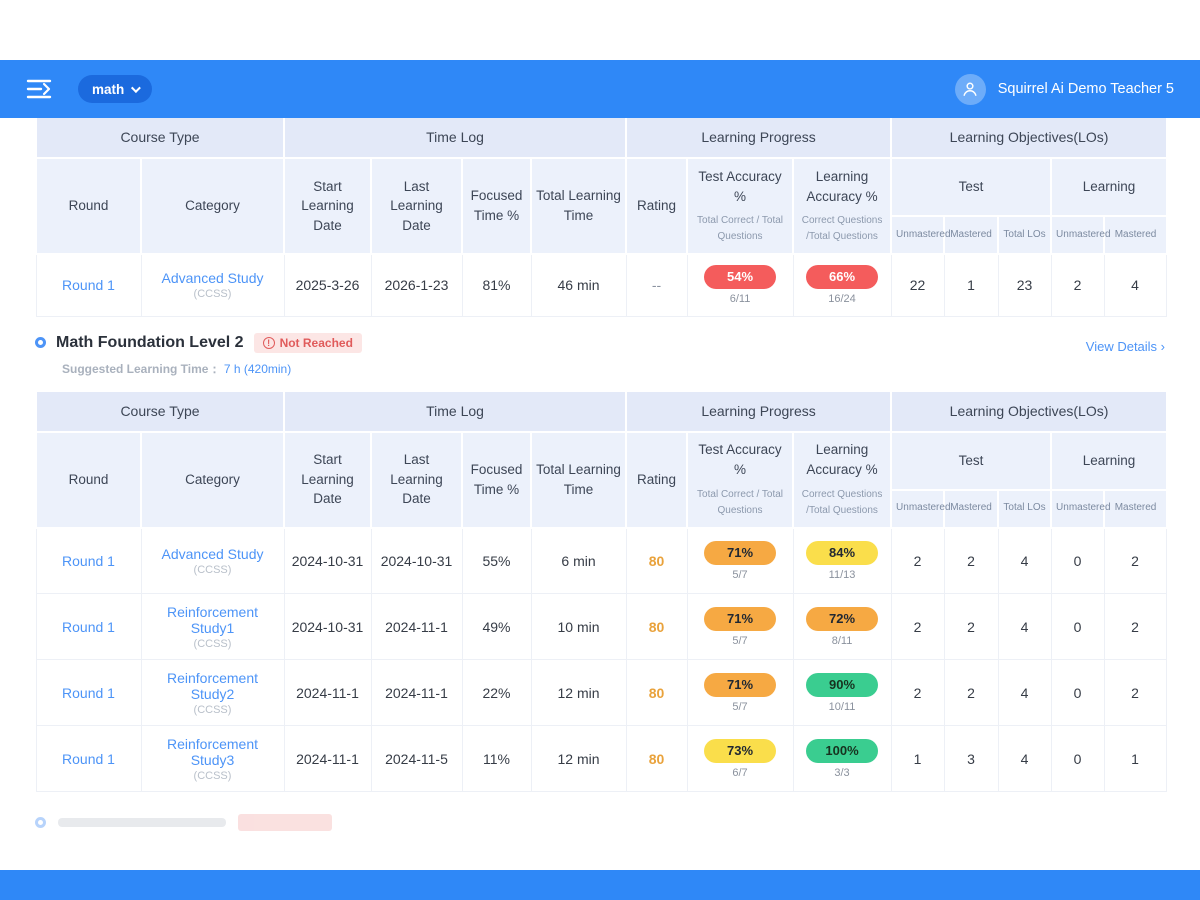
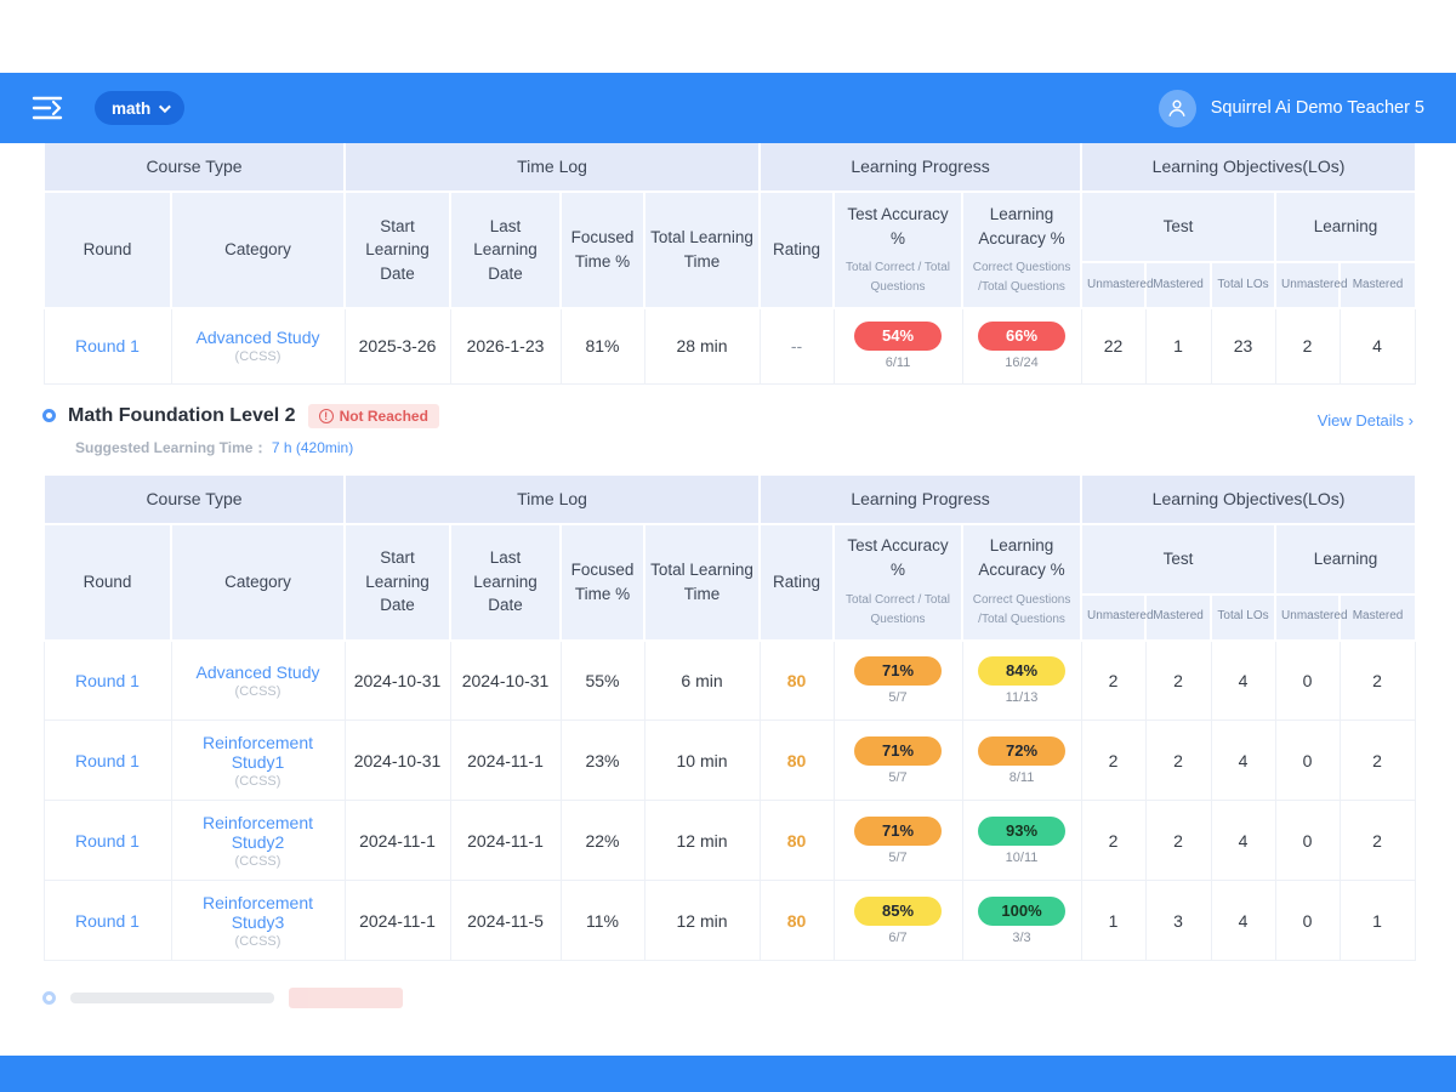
  math
  Squirrel Ai Demo Teacher 5
  Course Type	Time Log	Learning Progress	Learning Objectives(LOs)
  Round	Category	Start Learning Date	Last Learning Date	Focused Time %	Total Learning Time	Rating	Test Accuracy % Total Correct / Total Questions	Learning Accuracy % Correct Questions /Total Questions	Test	Learning
  Unmastered	Mastered	Total LOs	Unmastered	Mastered
- Round 1	Advanced Study (CCSS)	2025-3-26	2026-1-23	81%	46 min	--	54% 6/11	66% 16/24	22	1	23	2	4
+ Round 1	Advanced Study (CCSS)	2025-3-26	2026-1-23	81%	28 min	--	54% 6/11	66% 16/24	22	1	23	2	4
  Math Foundation Level 2
  !
  Not Reached
  Suggested Learning Time： 7 h (420min)
  View Details ›
  Course Type	Time Log	Learning Progress	Learning Objectives(LOs)
  Round	Category	Start Learning Date	Last Learning Date	Focused Time %	Total Learning Time	Rating	Test Accuracy % Total Correct / Total Questions	Learning Accuracy % Correct Questions /Total Questions	Test	Learning
  Unmastered	Mastered	Total LOs	Unmastered	Mastered
  Round 1	Advanced Study (CCSS)	2024-10-31	2024-10-31	55%	6 min	80	71% 5/7	84% 11/13	2	2	4	0	2
- Round 1	Reinforcement Study1 (CCSS)	2024-10-31	2024-11-1	49%	10 min	80	71% 5/7	72% 8/11	2	2	4	0	2
+ Round 1	Reinforcement Study1 (CCSS)	2024-10-31	2024-11-1	23%	10 min	80	71% 5/7	72% 8/11	2	2	4	0	2
- Round 1	Reinforcement Study2 (CCSS)	2024-11-1	2024-11-1	22%	12 min	80	71% 5/7	90% 10/11	2	2	4	0	2
+ Round 1	Reinforcement Study2 (CCSS)	2024-11-1	2024-11-1	22%	12 min	80	71% 5/7	93% 10/11	2	2	4	0	2
- Round 1	Reinforcement Study3 (CCSS)	2024-11-1	2024-11-5	11%	12 min	80	73% 6/7	100% 3/3	1	3	4	0	1
+ Round 1	Reinforcement Study3 (CCSS)	2024-11-1	2024-11-5	11%	12 min	80	85% 6/7	100% 3/3	1	3	4	0	1
